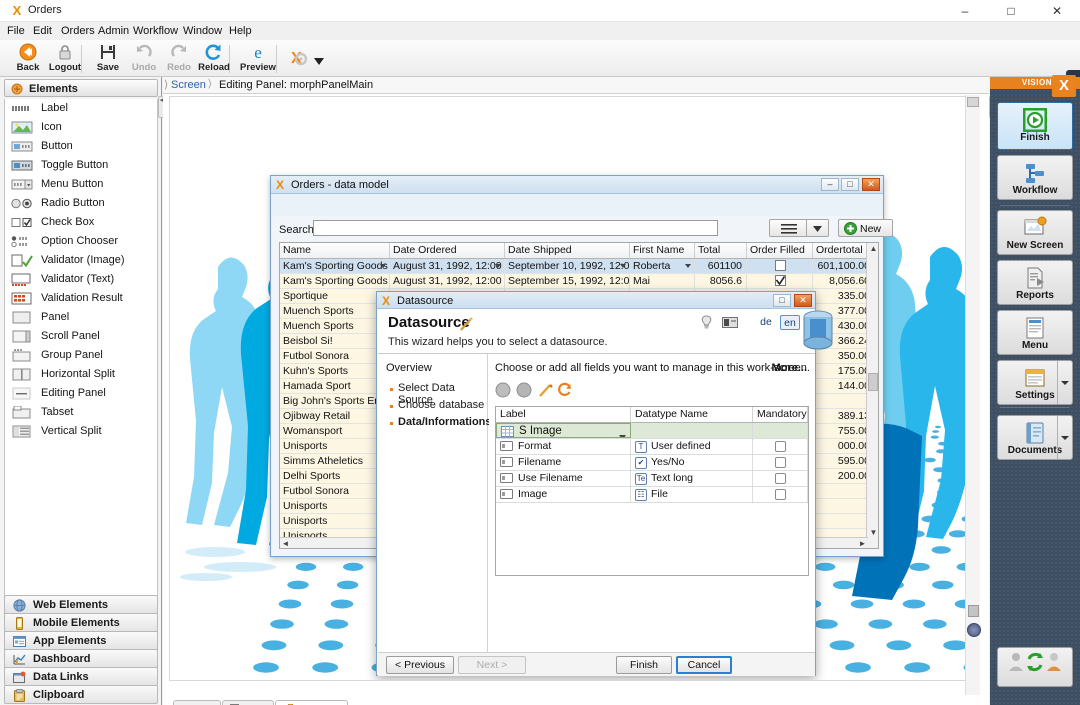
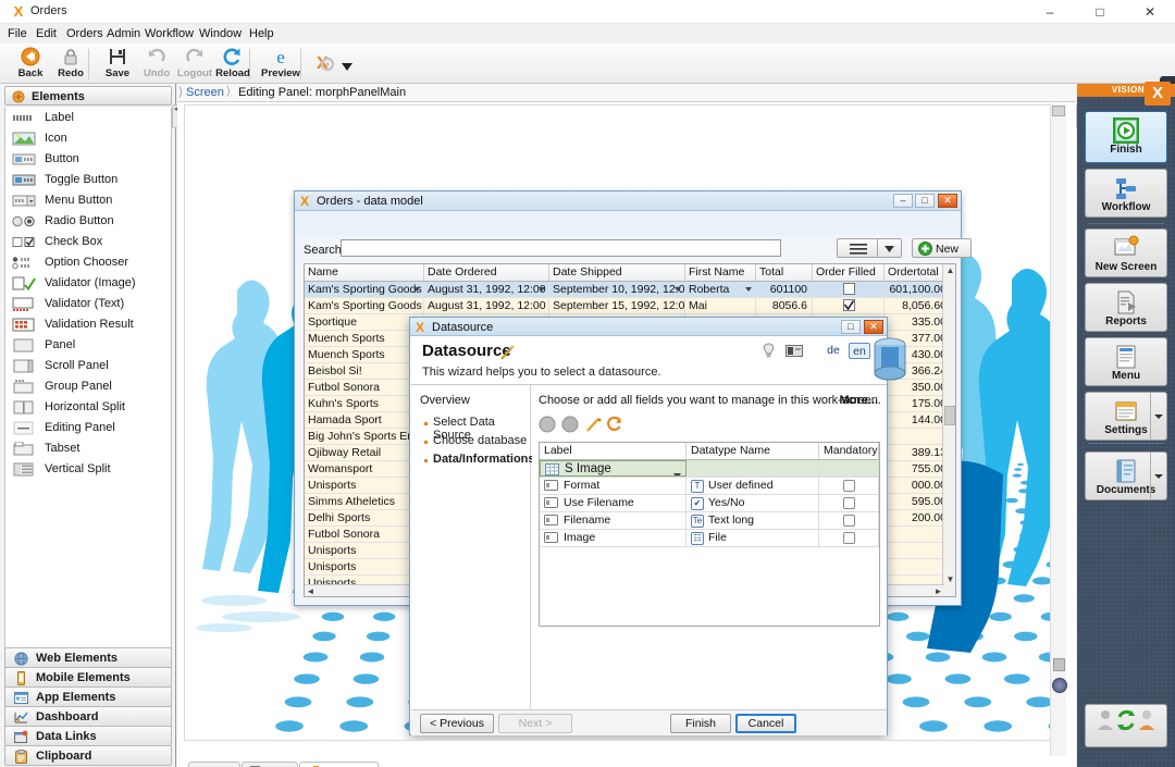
  X
  Orders
  –
  □
  ✕
  File
  Edit
  Orders
  Admin
  Workflow
  Window
  Help
  Back
- Logout
+ Redo
  Save
  Undo
- Redo
+ Logout
  Reload
  e
  Preview
  Elements
  Label
  Icon
  Button
  Toggle Button
  Menu Button
  Radio Button
  Check Box
  Option Chooser
  Validator (Image)
  Validator (Text)
  Validation Result
  Panel
  Scroll Panel
  Group Panel
  Horizontal Split
  Editing Panel
  Tabset
  Vertical Split
  Web Elements
  Mobile Elements
  App Elements
  Dashboard
  Data Links
  Clipboard
  ⟩
  Screen
  〉
  Editing Panel: morphPanelMain
  X
  Orders - data model
  –
  □
  ✕
  Search
  New
  Name
  Date Ordered
  Date Shipped
  First Name
  Total
  Order Filled
  Ordertotal
  Kam's Sporting Goods
  August 31, 1992, 12:00
  September 10, 1992, 12:0
  Roberta
  601100
  601,100.0
  Kam's Sporting Goods
  August 31, 1992, 12:00
  September 15, 1992, 12:0
  Mai
  8056.6
  8,056.6
  Sportique
  335.0
  Muench Sports
  377.0
  Muench Sports
  430.0
  Beisbol Si!
  366.2
  Futbol Sonora
  350.0
  Kuhn's Sports
  175.0
  Hamada Sport
  144.0
  Ojibway Retail
  389.1
  Womansport
  755.0
  Unisports
  000.0
  Simms Atheletics
  595.0
  Delhi Sports
  200.0
  Futbol Sonora
  Unisports
  Unisports
  Unisports
  ▲
  ▼
  ◄
  ►
  X
  Datasource
  □
  ✕
  Datasource
  This wizard helps you to select a datasource.
  de
  en
  Overview
  Select Data Source
  Choose database
  Data/Information
  Choose or add all fields you want to manage in this work-screen.
  More...
  Label
  Datatype Name
  Mandatory
  S Image
  Format
  T
  User defined
- Filename
+ Use Filename
  ✔
  Yes/No
- Use Filename
+ Filename
  Te
  Text long
  Image
  ☷
  File
  < Previous
  Next >
  Finish
  Cancel
  Finish
  Workflow
  New Screen
  Reports
  Menu
  Settings
  Documents
  VISION
  X
